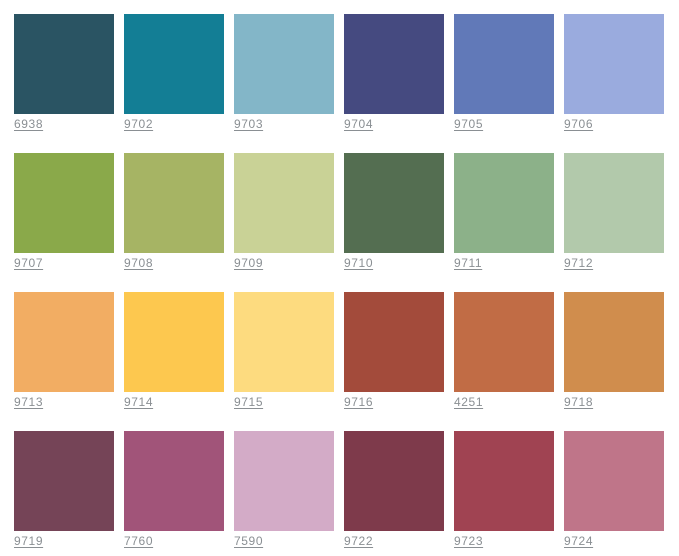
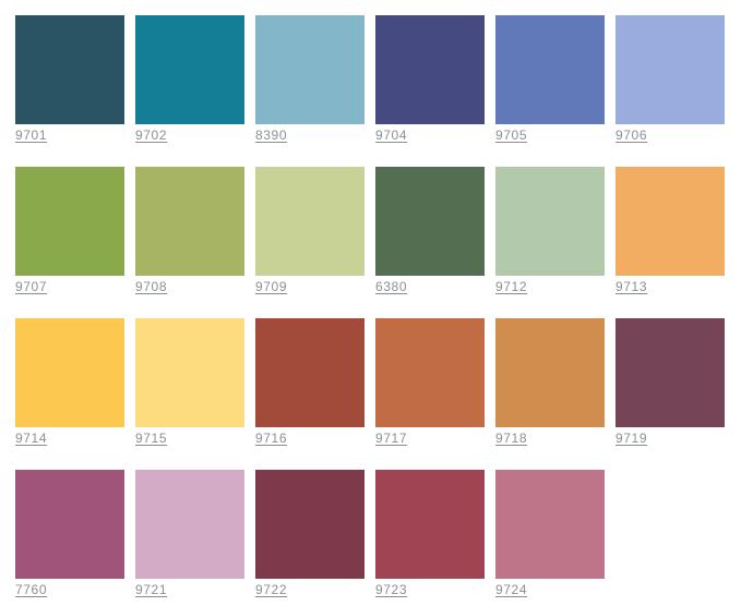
- 6938
+ 9701
  9702
- 9703
+ 8390
  9704
  9705
  9706
  9707
  9708
  9709
- 9710
+ 6380
- 9711
  9712
  9713
  9714
  9715
  9716
- 4251
+ 9717
  9718
  9719
  7760
- 7590
+ 9721
  9722
  9723
  9724
